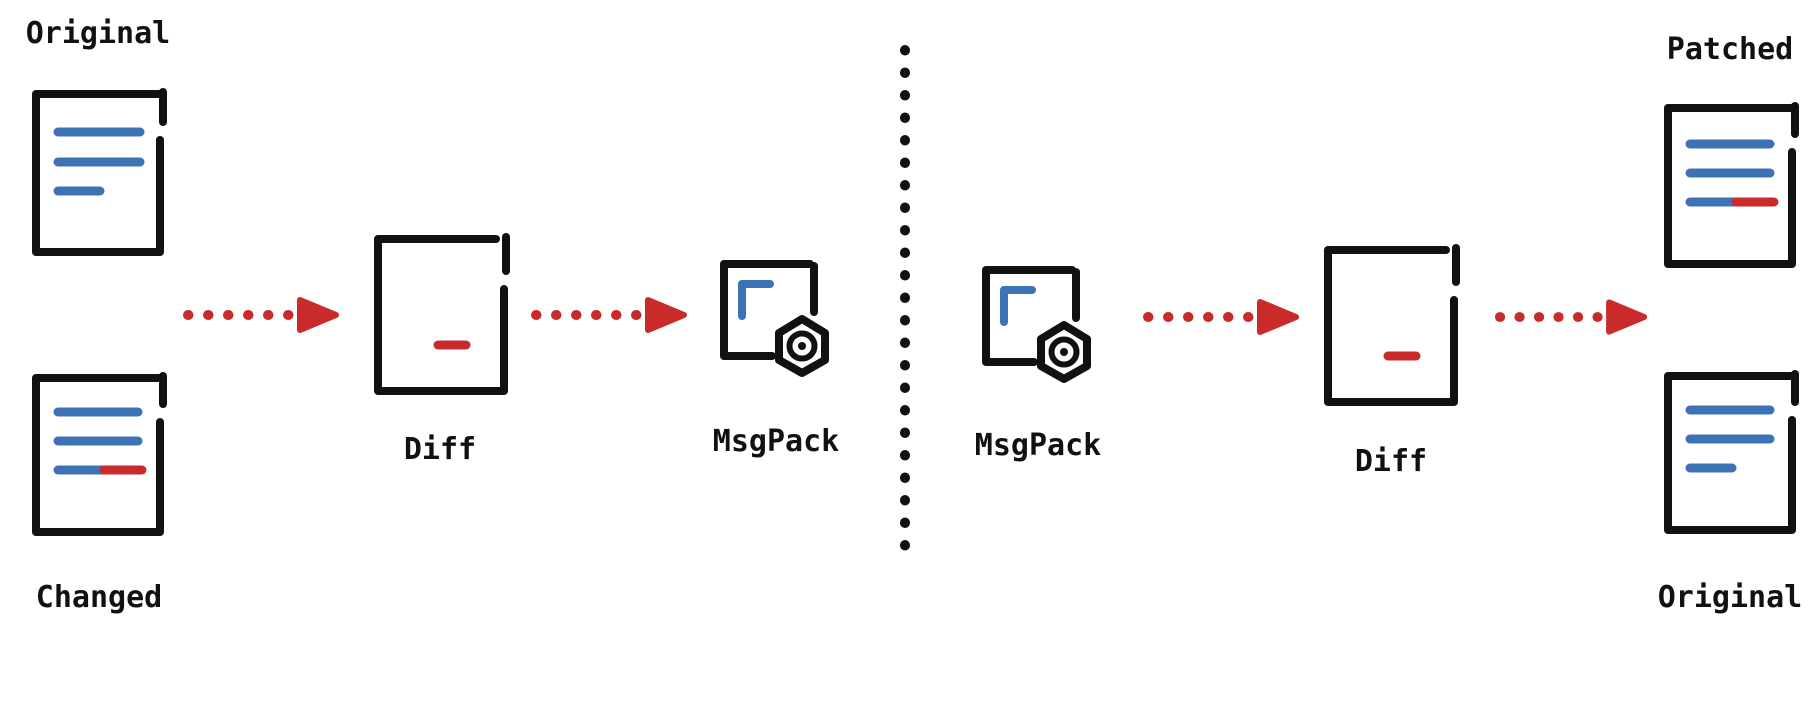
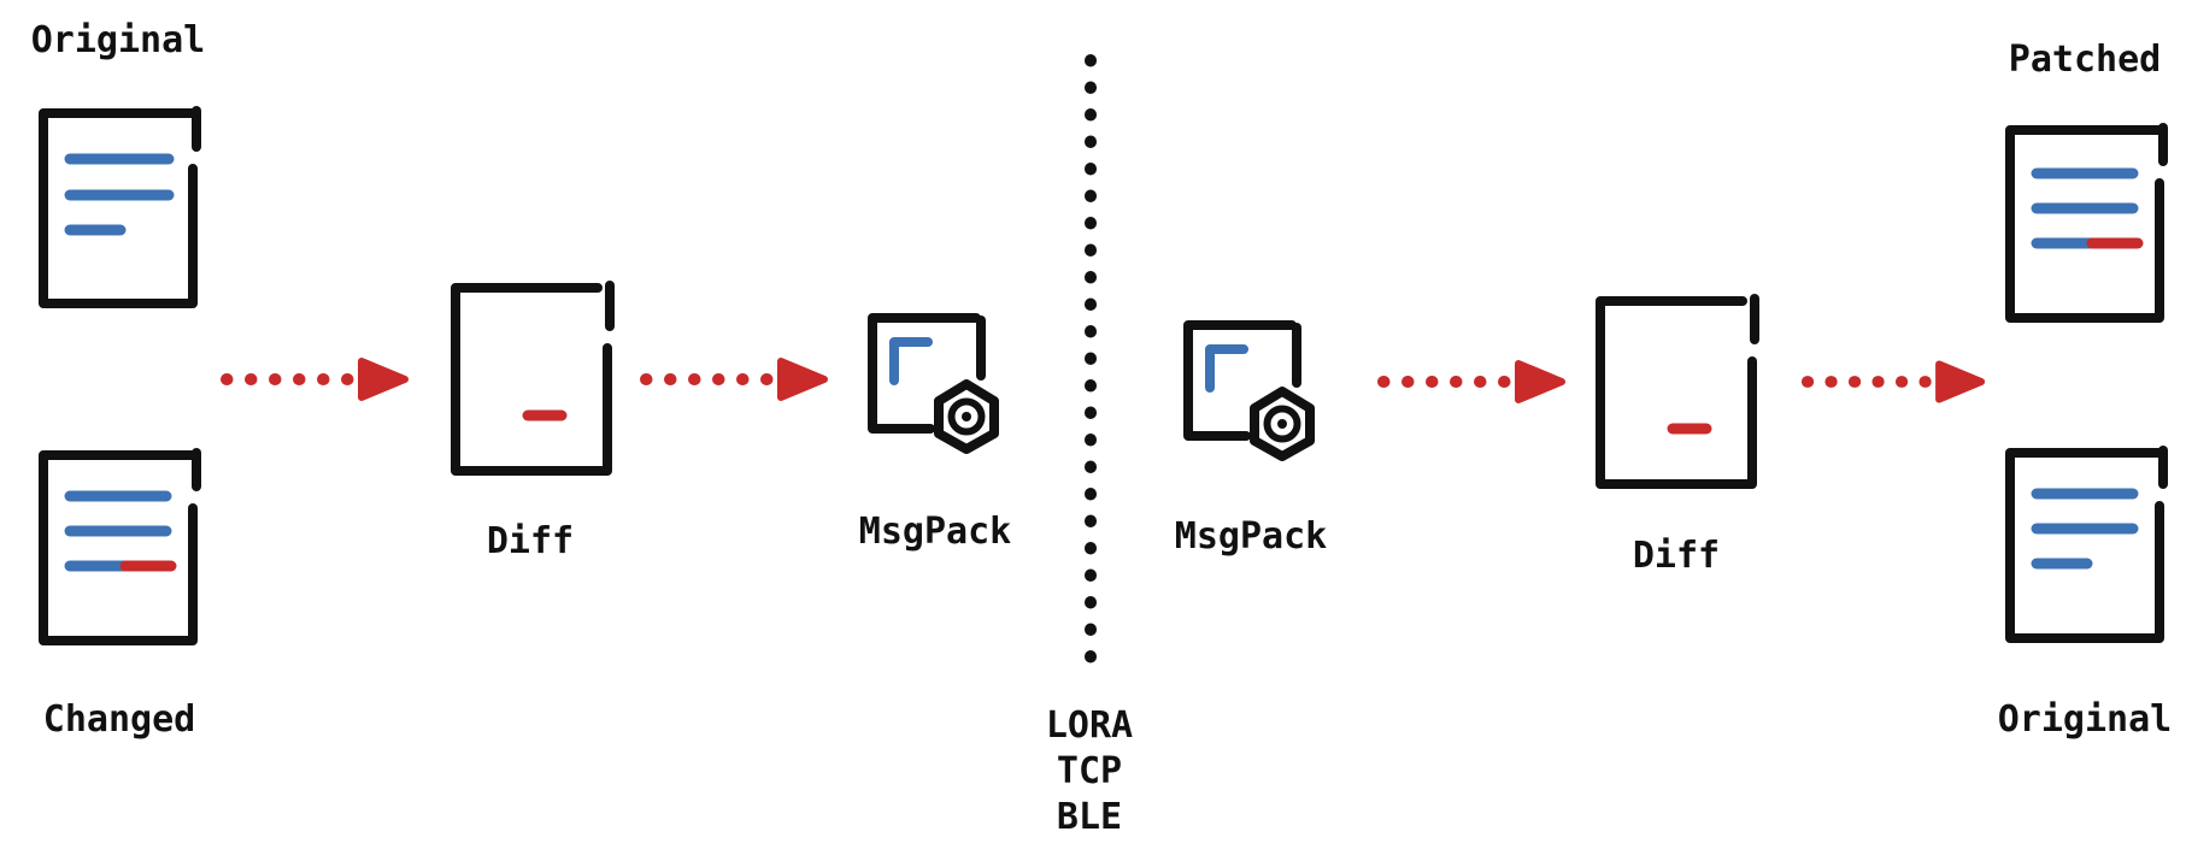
  Original
  Changed
  Diff
  MsgPack
+ LORA
+ TCP
+ BLE
  MsgPack
  Diff
  Patched
  Original
